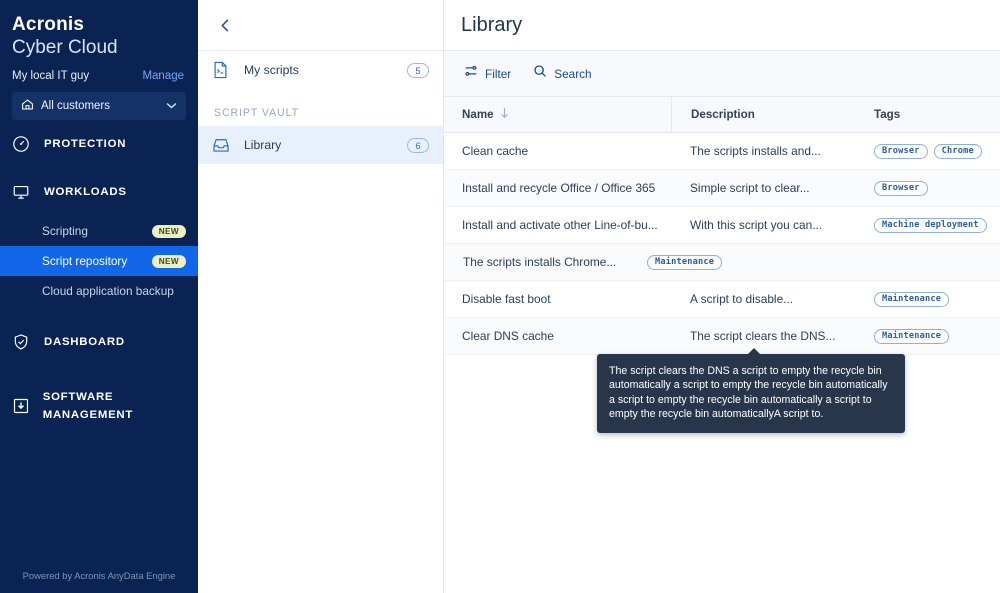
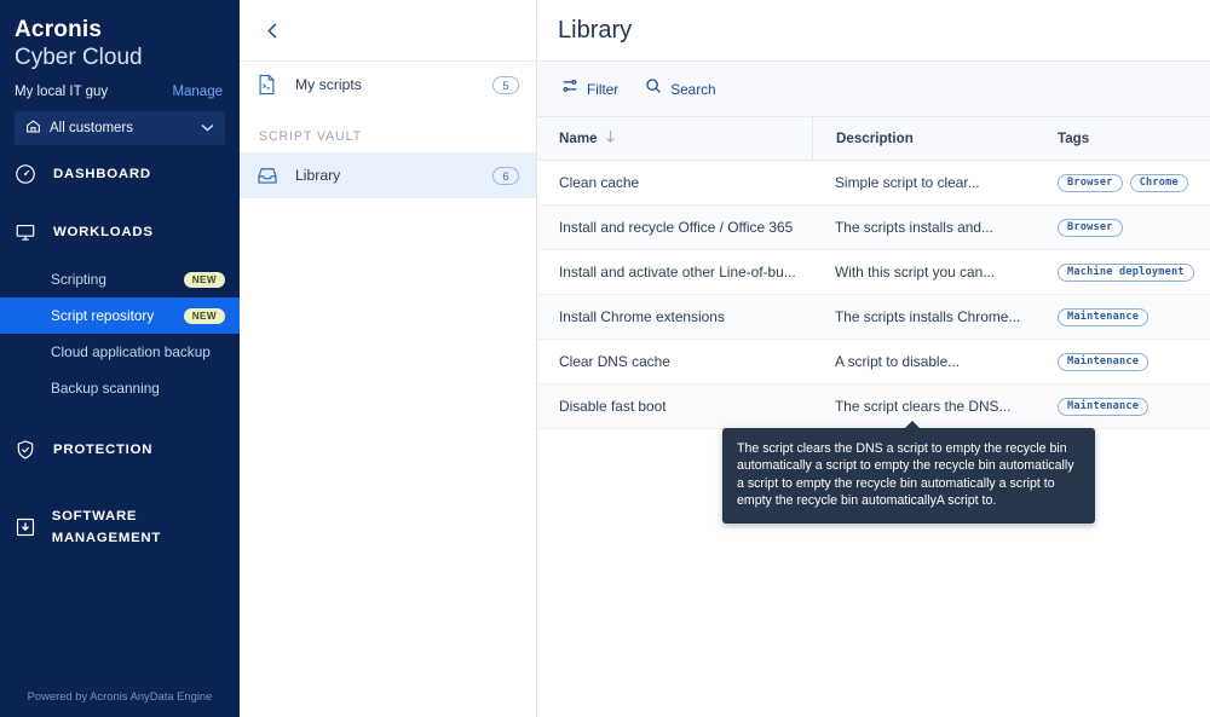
  Acronis
  Cyber Cloud
  My local IT guy
  Manage
  All customers
- PROTECTION
+ DASHBOARD
  WORKLOADS
  Scripting
  NEW
  Script repository
  NEW
  Cloud application backup
+ Backup scanning
- DASHBOARD
+ PROTECTION
  SOFTWARE MANAGEMENT
  Powered by Acronis AnyData Engine
  My scripts
  5
  SCRIPT VAULT
  Library
  6
  Library
  Filter
  Search
  Name
  Description
  Tags
  Clean cache
- The scripts installs and...
+ Simple script to clear...
  Browser
  Chrome
  Install and recycle Office / Office 365
- Simple script to clear...
+ The scripts installs and...
  Browser
  Install and activate other Line-of-bu...
  With this script you can...
  Machine deployment
+ Install Chrome extensions
  The scripts installs Chrome...
  Maintenance
- Disable fast boot
+ Clear DNS cache
  A script to disable...
  Maintenance
- Clear DNS cache
+ Disable fast boot
  The script clears the DNS...
  Maintenance
  The script clears the DNS a script to empty the recycle bin automatically a script to empty the recycle bin automatically a script to empty the recycle bin automatically a script to empty the recycle bin automaticallyA script to.
